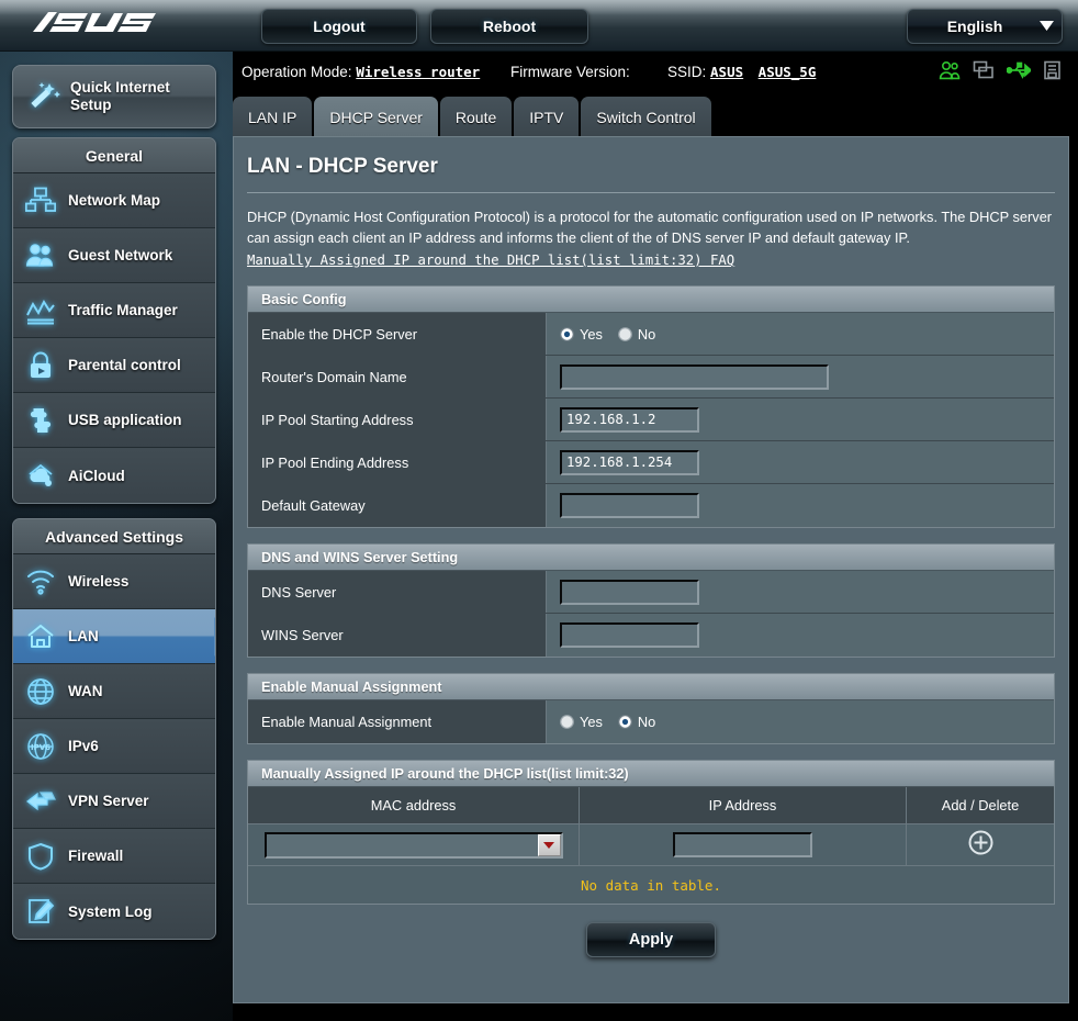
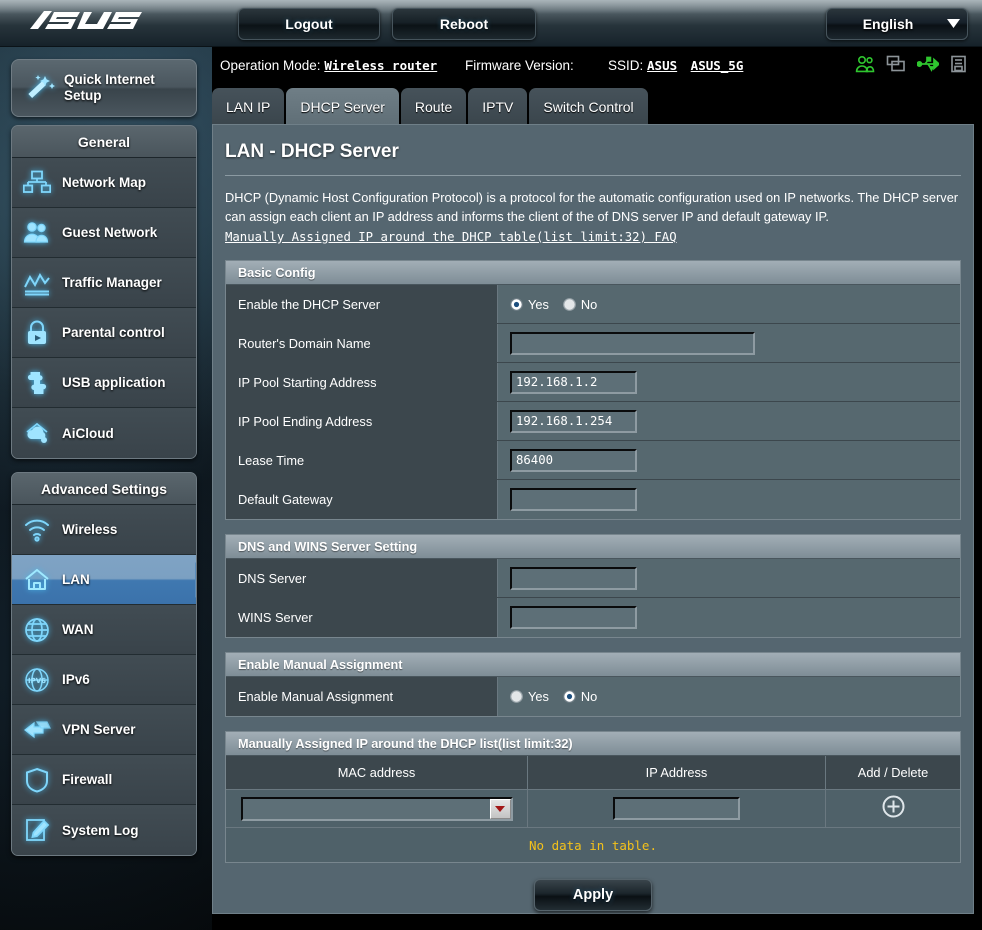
  Logout
  Reboot
  English
  Operation Mode: Wireless router
  Firmware Version:
  SSID: ASUS ASUS_5G
  Quick Internet
  Setup
  General
  Network Map
  Guest Network
  Traffic Manager
  Parental control
  USB application
  AiCloud
  Advanced Settings
  Wireless
  LAN
  WAN
  IPV6
  IPv6
  VPN Server
  Firewall
  System Log
  LAN IP
  DHCP Server
  Route
  IPTV
  Switch Control
  LAN - DHCP Server
  DHCP (Dynamic Host Configuration Protocol) is a protocol for the automatic configuration used on IP networks. The DHCP server can assign each client an IP address and informs the client of the of DNS server IP and default gateway IP.
- Manually Assigned IP around the DHCP list(list limit:32) FAQ
+ Manually Assigned IP around the DHCP table(list limit:32) FAQ
  Basic Config
  Enable the DHCP Server
  Yes
  No
  Router's Domain Name
  IP Pool Starting Address
  192.168.1.2
  IP Pool Ending Address
  192.168.1.254
+ Lease Time
+ 86400
  Default Gateway
  DNS and WINS Server Setting
  DNS Server
  WINS Server
  Enable Manual Assignment
  Enable Manual Assignment
  Yes
  No
  Manually Assigned IP around the DHCP list(list limit:32)
  MAC address
  IP Address
  Add / Delete
  No data in table.
  Apply
